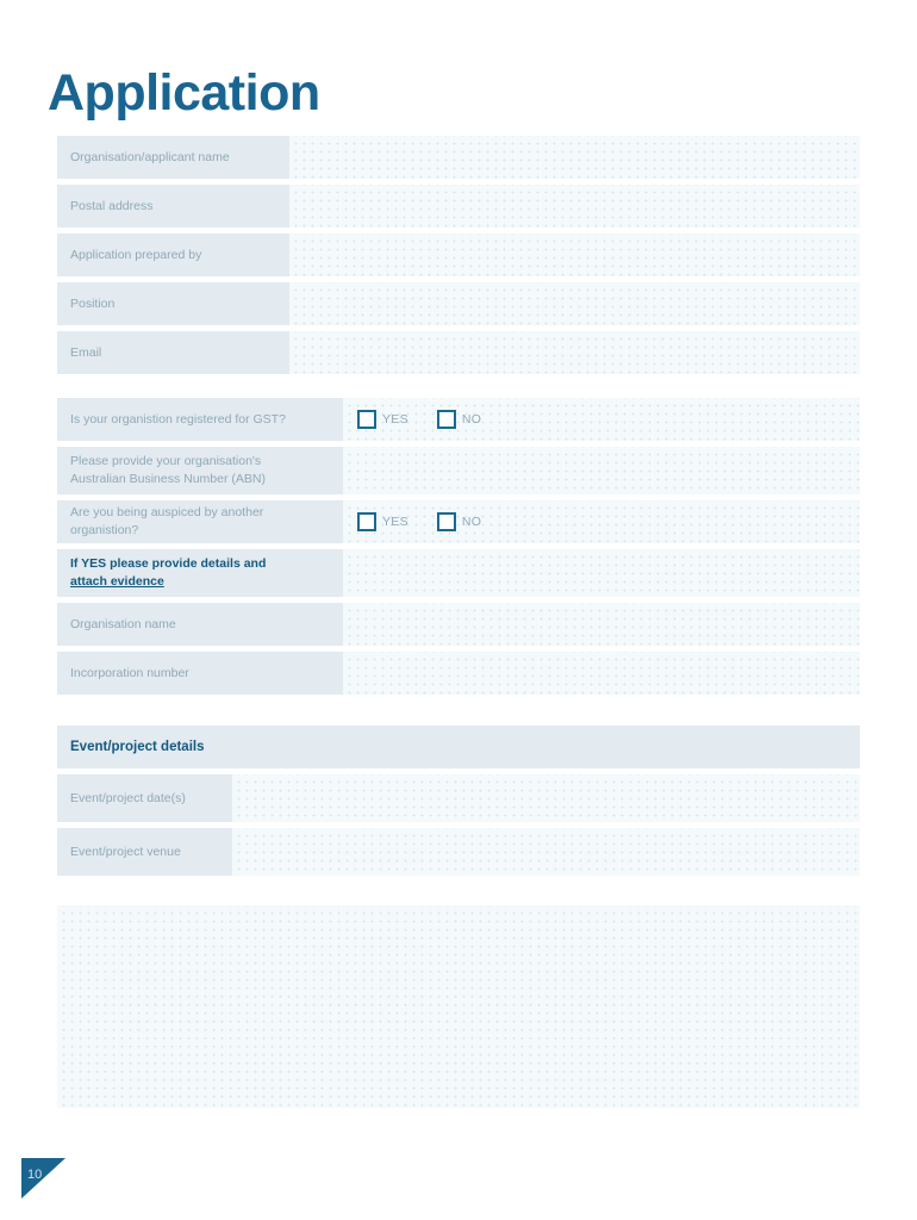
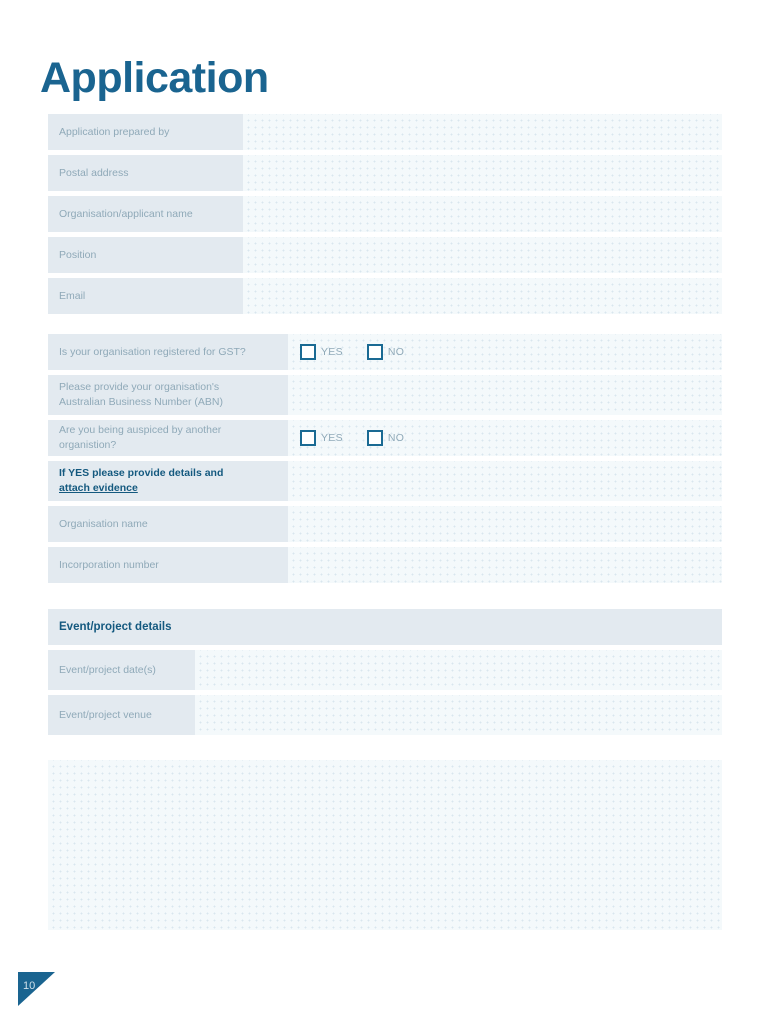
  Application
- Organisation/applicant name
+ Application prepared by
  Postal address
- Application prepared by
+ Organisation/applicant name
  Position
  Email
- Is your organistion registered for GST?
+ Is your organisation registered for GST?
  YES
  NO
  Please provide your organisation's
  Australian Business Number (ABN)
  Are you being auspiced by another
  organistion?
  YES
  NO
  If YES please provide details and
  attach evidence
  Organisation name
  Incorporation number
  Event/project details
  Event/project date(s)
  Event/project venue
  10
